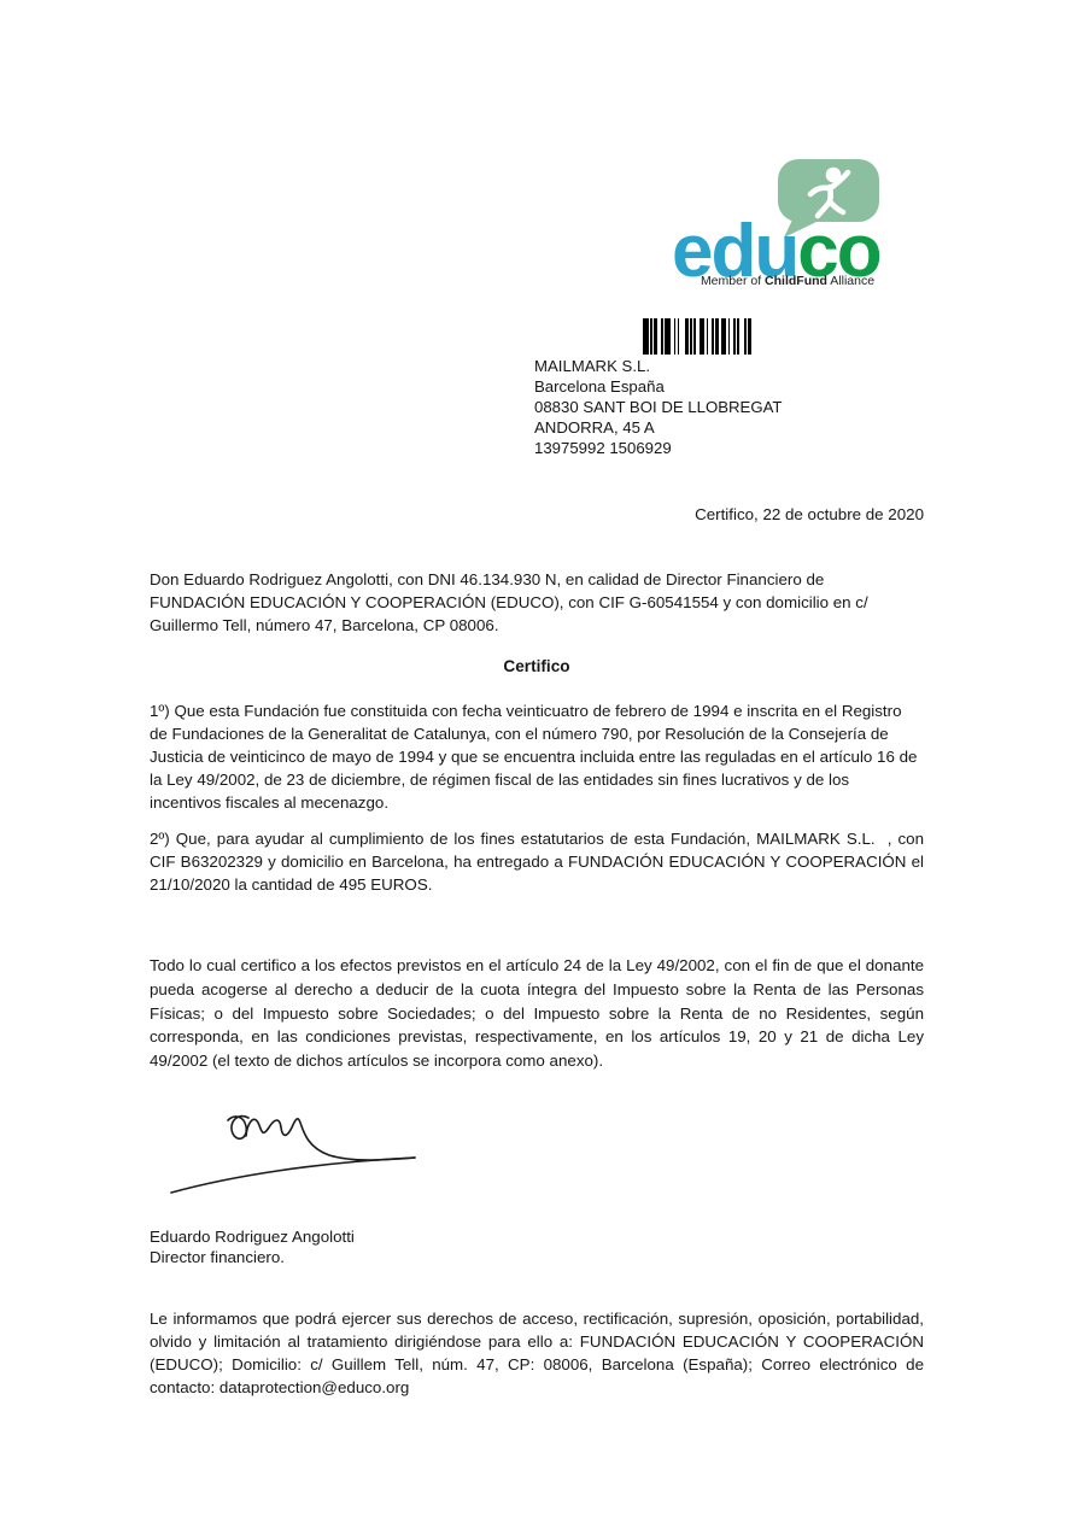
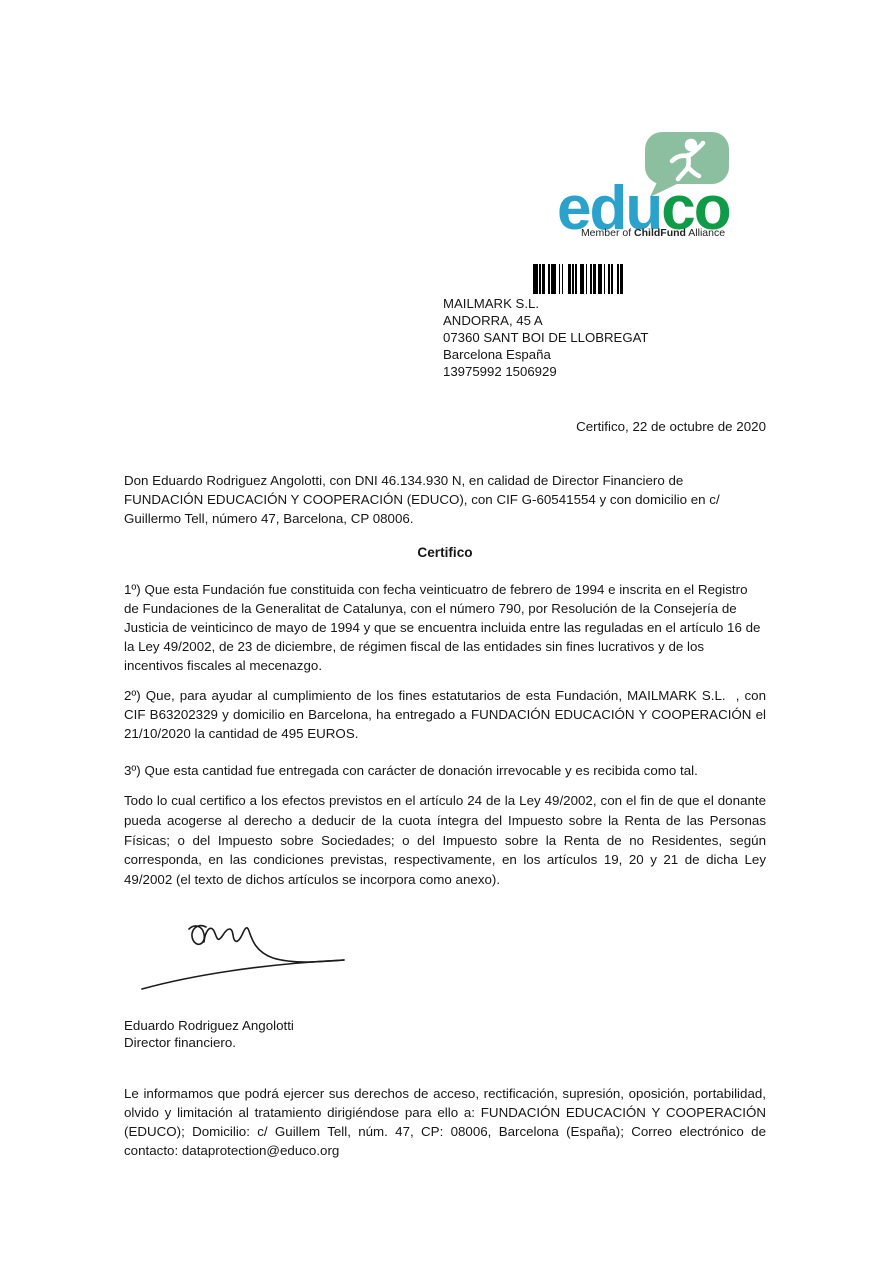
  educo
  Member of ChildFund Alliance
  MAILMARK S.L.
- Barcelona España
+ ANDORRA, 45 A
- 08830 SANT BOI DE LLOBREGAT
+ 07360 SANT BOI DE LLOBREGAT
- ANDORRA, 45 A
+ Barcelona España
  13975992 1506929
  Certifico, 22 de octubre de 2020
  Don Eduardo Rodriguez Angolotti, con DNI 46.134.930 N, en calidad de Director Financiero de FUNDACIÓN EDUCACIÓN Y COOPERACIÓN (EDUCO), con CIF G-60541554 y con domicilio en c/ Guillermo Tell, número 47, Barcelona, CP 08006.
  Certifico
  1º) Que esta Fundación fue constituida con fecha veinticuatro de febrero de 1994 e inscrita en el Registro de Fundaciones de la Generalitat de Catalunya, con el número 790, por Resolución de la Consejería de Justicia de veinticinco de mayo de 1994 y que se encuentra incluida entre las reguladas en el artículo 16 de la Ley 49/2002, de 23 de diciembre, de régimen fiscal de las entidades sin fines lucrativos y de los incentivos fiscales al mecenazgo.
  2º) Que, para ayudar al cumplimiento de los fines estatutarios de esta Fundación, MAILMARK S.L. , con CIF B63202329 y domicilio en Barcelona, ha entregado a FUNDACIÓN EDUCACIÓN Y COOPERACIÓN el 21/10/2020 la cantidad de 495 EUROS.
+ 3º) Que esta cantidad fue entregada con carácter de donación irrevocable y es recibida como tal.
  Todo lo cual certifico a los efectos previstos en el artículo 24 de la Ley 49/2002, con el fin de que el donante pueda acogerse al derecho a deducir de la cuota íntegra del Impuesto sobre la Renta de las Personas Físicas; o del Impuesto sobre Sociedades; o del Impuesto sobre la Renta de no Residentes, según corresponda, en las condiciones previstas, respectivamente, en los artículos 19, 20 y 21 de dicha Ley 49/2002 (el texto de dichos artículos se incorpora como anexo).
  Eduardo Rodriguez Angolotti
  Director financiero.
  Le informamos que podrá ejercer sus derechos de acceso, rectificación, supresión, oposición, portabilidad, olvido y limitación al tratamiento dirigiéndose para ello a: FUNDACIÓN EDUCACIÓN Y COOPERACIÓN (EDUCO); Domicilio: c/ Guillem Tell, núm. 47, CP: 08006, Barcelona (España); Correo electrónico de contacto: dataprotection@educo.org
